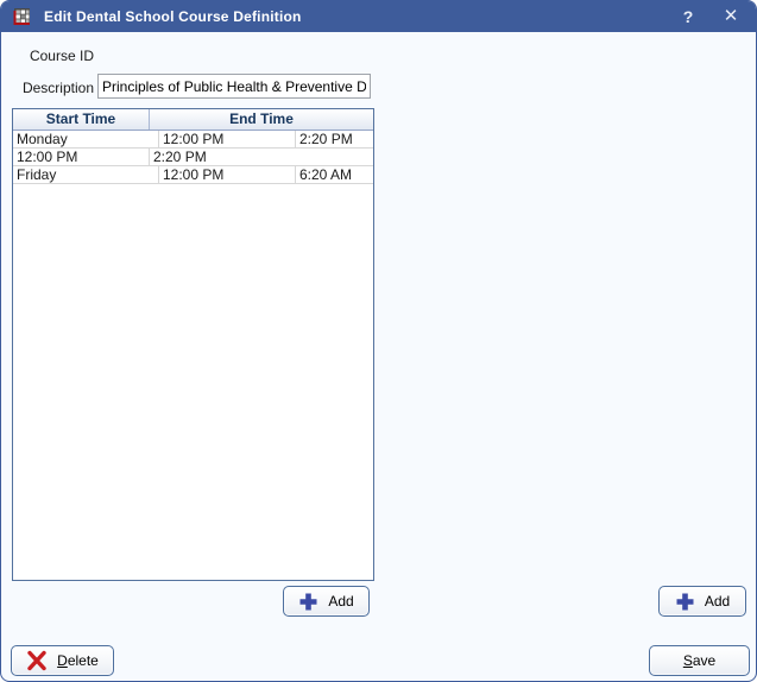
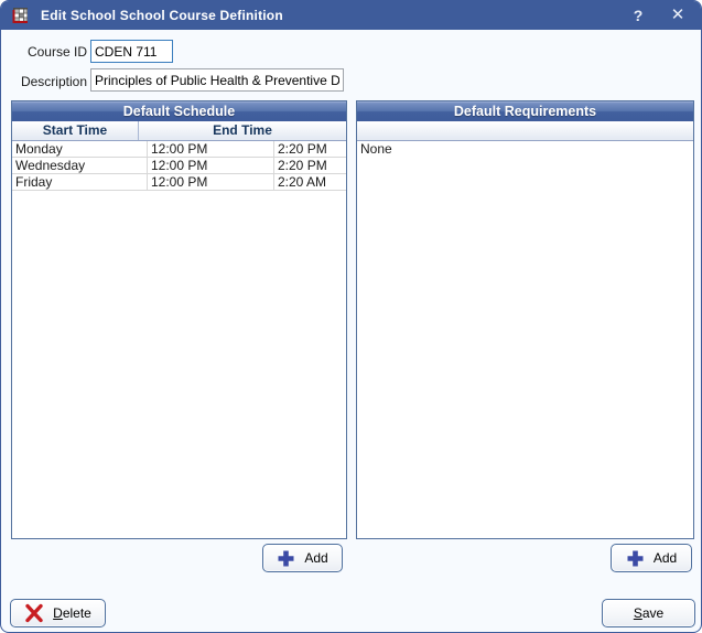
- Edit Dental School Course Definition
+ Edit School School Course Definition
  ?
  ✕
  Course ID
+ CDEN 711
  Description
  Principles of Public Health & Preventive D
+ Default Schedule
  Start Time
  End Time
  Monday
  12:00 PM
  2:20 PM
+ Wednesday
  12:00 PM
  2:20 PM
  Friday
  12:00 PM
- 6:20 AM
+ 2:20 AM
+ Default Requirements
+ None
  Add
  Add
  Delete
  Save
